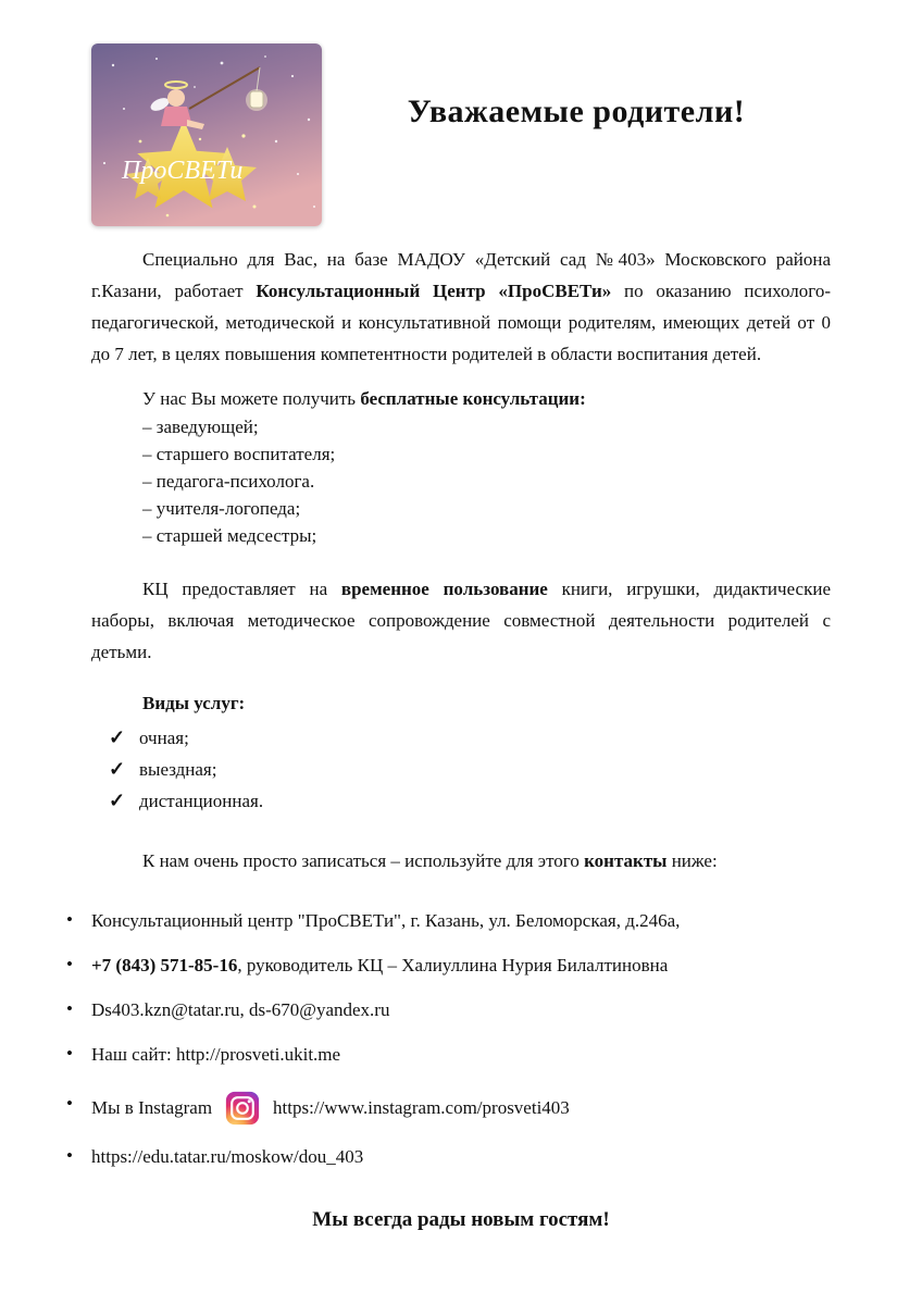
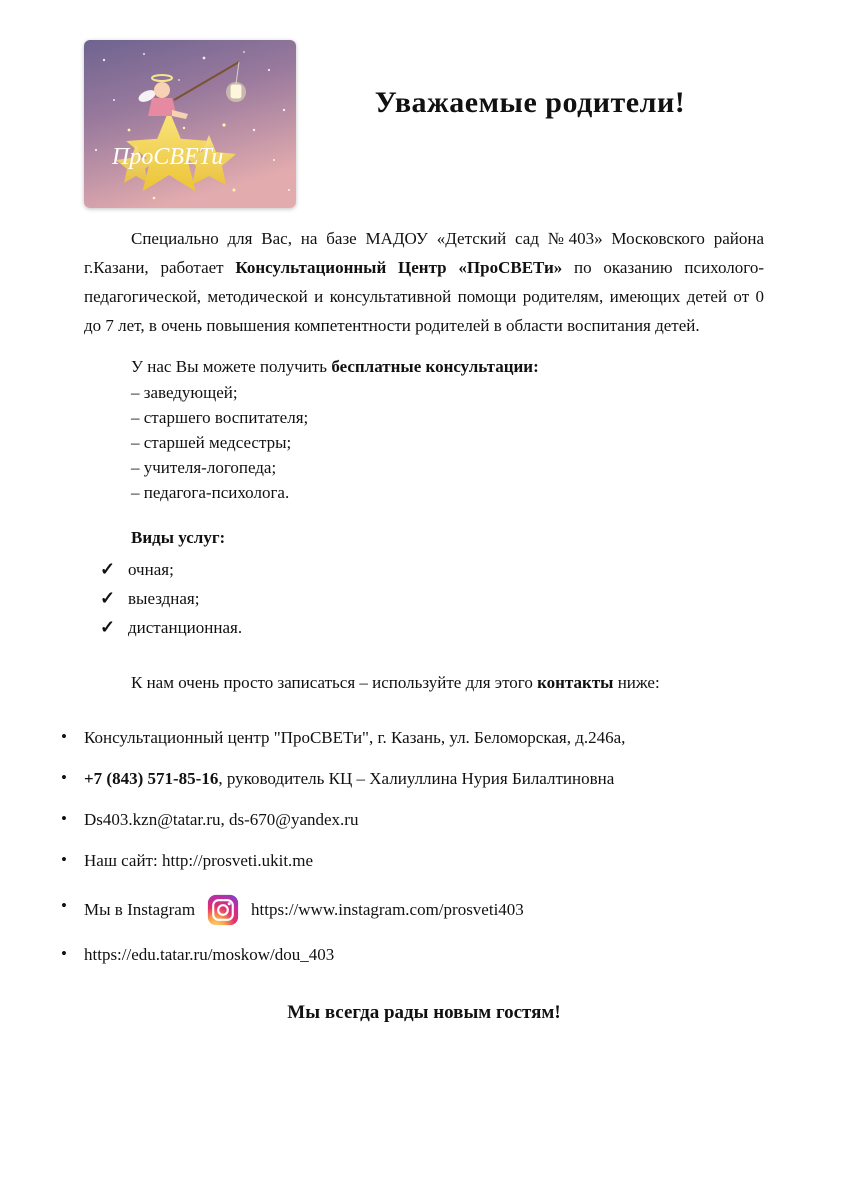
  ПроСВЕТи
  Уважаемые родители!
- Специально для Вас, на базе МАДОУ «Детский сад №403» Московского района г.Казани, работает Консультационный Центр «ПроСВЕТи» по оказанию психолого-педагогической, методической и консультативной помощи родителям, имеющих детей от 0 до 7 лет, в целях повышения компетентности родителей в области воспитания детей.
+ Специально для Вас, на базе МАДОУ «Детский сад №403» Московского района г.Казани, работает Консультационный Центр «ПроСВЕТи» по оказанию психолого-педагогической, методической и консультативной помощи родителям, имеющих детей от 0 до 7 лет, в очень повышения компетентности родителей в области воспитания детей.
  У нас Вы можете получить бесплатные консультации:
  – заведующей;
  – старшего воспитателя;
- – педагога-психолога.
+ – старшей медсестры;
  – учителя-логопеда;
- – старшей медсестры;
+ – педагога-психолога.
- КЦ предоставляет на временное пользование книги, игрушки, дидактические наборы, включая методическое сопровождение совместной деятельности родителей с детьми.
  Виды услуг:
  ✓
  очная;
  ✓
  выездная;
  ✓
  дистанционная.
  К нам очень просто записаться – используйте для этого контакты ниже:
  •
  Консультационный центр "ПроСВЕТи", г. Казань, ул. Беломорская, д.246а,
  •
  +7 (843) 571-85-16, руководитель КЦ – Халиуллина Нурия Билалтиновна
  •
  Ds403.kzn@tatar.ru, ds-670@yandex.ru
  •
  Наш сайт: http://prosveti.ukit.me
  •
  Мы в Instagram
  https://www.instagram.com/prosveti403
  •
  https://edu.tatar.ru/moskow/dou_403
  Мы всегда рады новым гостям!
